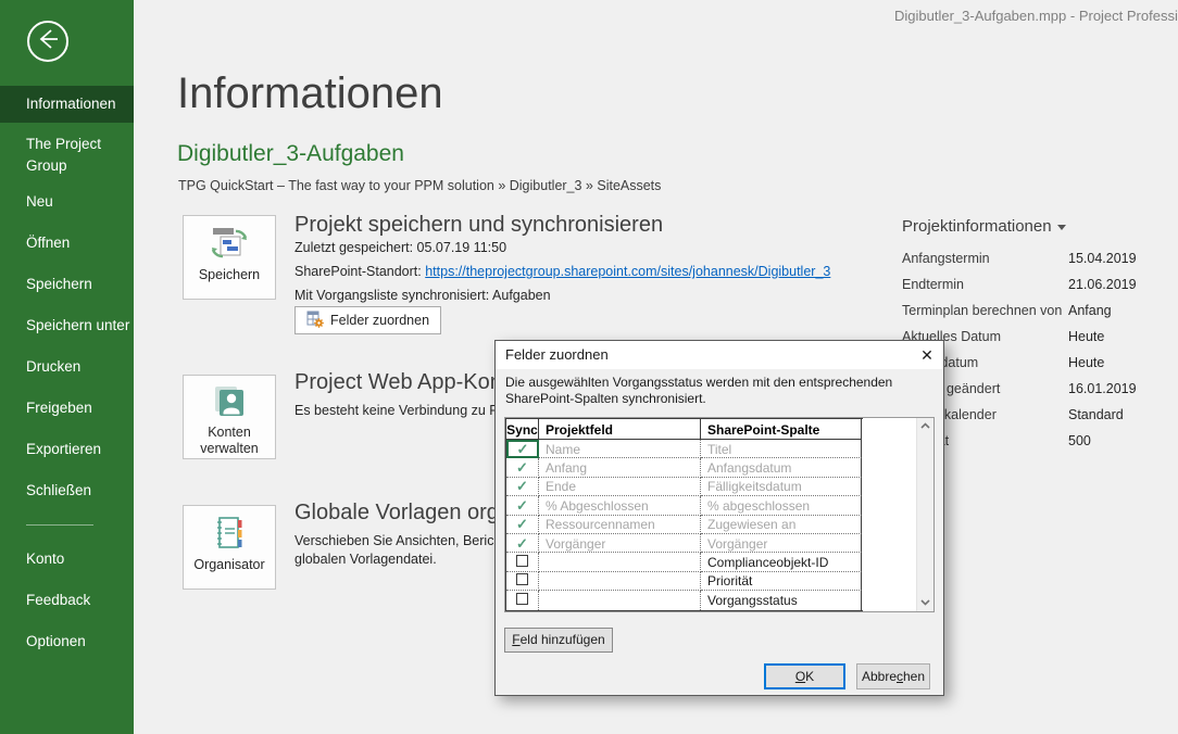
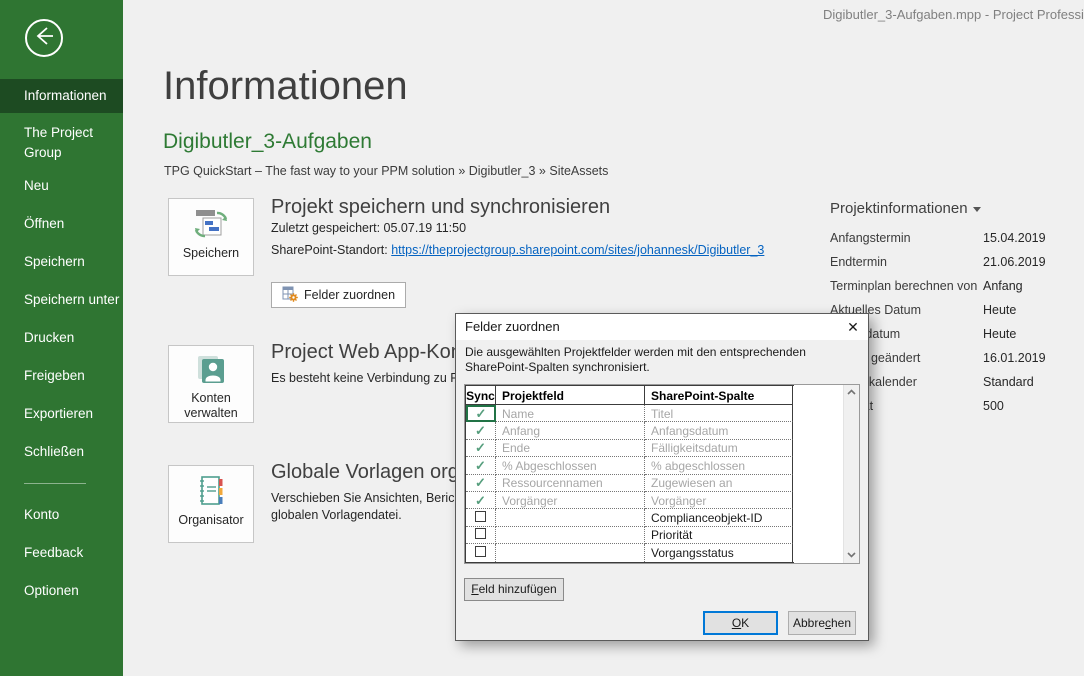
  Digibutler_3-Aufgaben.mpp - Project Professi
  Informationen
  The Project Group
  Neu
  Öffnen
  Speichern
  Speichern unter
  Drucken
  Freigeben
  Exportieren
  Schließen
  Konto
  Feedback
  Optionen
  Informationen
  Digibutler_3-Aufgaben
  TPG QuickStart – The fast way to your PPM solution » Digibutler_3 » SiteAssets
  Speichern
  Projekt speichern und synchronisieren
  Zuletzt gespeichert: 05.07.19 11:50
  SharePoint-Standort: https://theprojectgroup.sharepoint.com/sites/johannesk/Digibutler_3
- Mit Vorgangsliste synchronisiert: Aufgaben
  Felder zuordnen
  Konten verwalten
  Project Web App-Ko
  Organisator
  globalen Vorlagendatei.
  Projektinformationen
  Anfangstermin
  15.04.2019
  Endtermin
  21.06.2019
  Terminplan berechnen von
  Anfang
  Aktuelles Datum
  Heute
  Heute
  16.01.2019
  Standard
  500
  Felder zuordnen
  ✕
- Die ausgewählten Vorgangsstatus werden mit den entsprechenden SharePoint-Spalten synchronisiert.
+ Die ausgewählten Projektfelder werden mit den entsprechenden SharePoint-Spalten synchronisiert.
  Sync
  Projektfeld
  SharePoint-Spalte
  Name
  Titel
  Anfang
  Anfangsdatum
  Ende
  Fälligkeitsdatum
  % Abgeschlossen
  % abgeschlossen
  Ressourcennamen
  Zugewiesen an
  Vorgänger
  Vorgänger
  Complianceobjekt-ID
  Priorität
  Vorgangsstatus
  Feld hinzufügen
  OK
  Abbrechen
